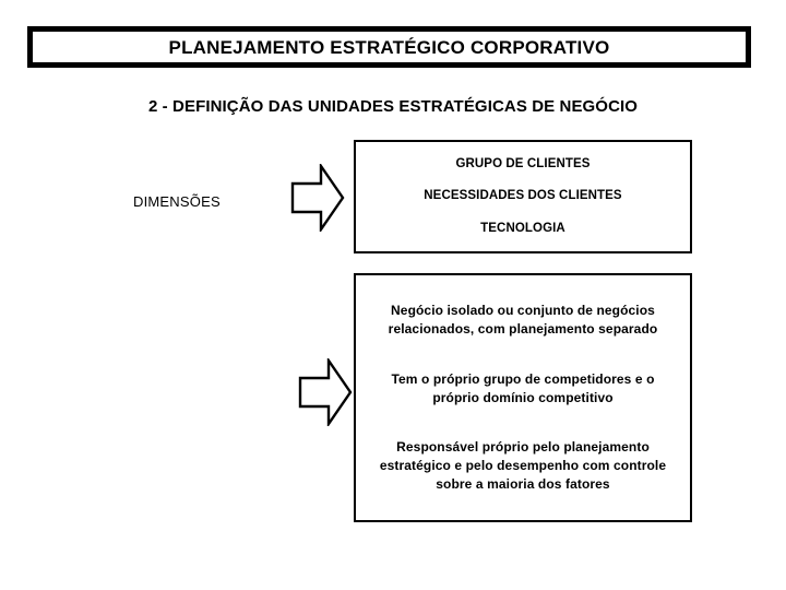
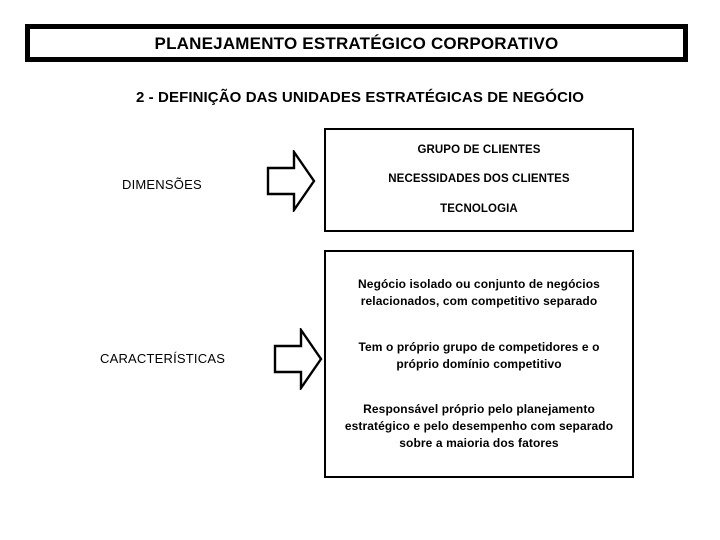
  PLANEJAMENTO ESTRATÉGICO CORPORATIVO
  2 - DEFINIÇÃO DAS UNIDADES ESTRATÉGICAS DE NEGÓCIO
  DIMENSÕES
  GRUPO DE CLIENTES
  NECESSIDADES DOS CLIENTES
  TECNOLOGIA
+ CARACTERÍSTICAS
- Negócio isolado ou conjunto de negócios relacionados, com planejamento separado
+ Negócio isolado ou conjunto de negócios relacionados, com competitivo separado
  Tem o próprio grupo de competidores e o próprio domínio competitivo
- Responsável próprio pelo planejamento estratégico e pelo desempenho com controle sobre a maioria dos fatores
+ Responsável próprio pelo planejamento estratégico e pelo desempenho com separado sobre a maioria dos fatores
